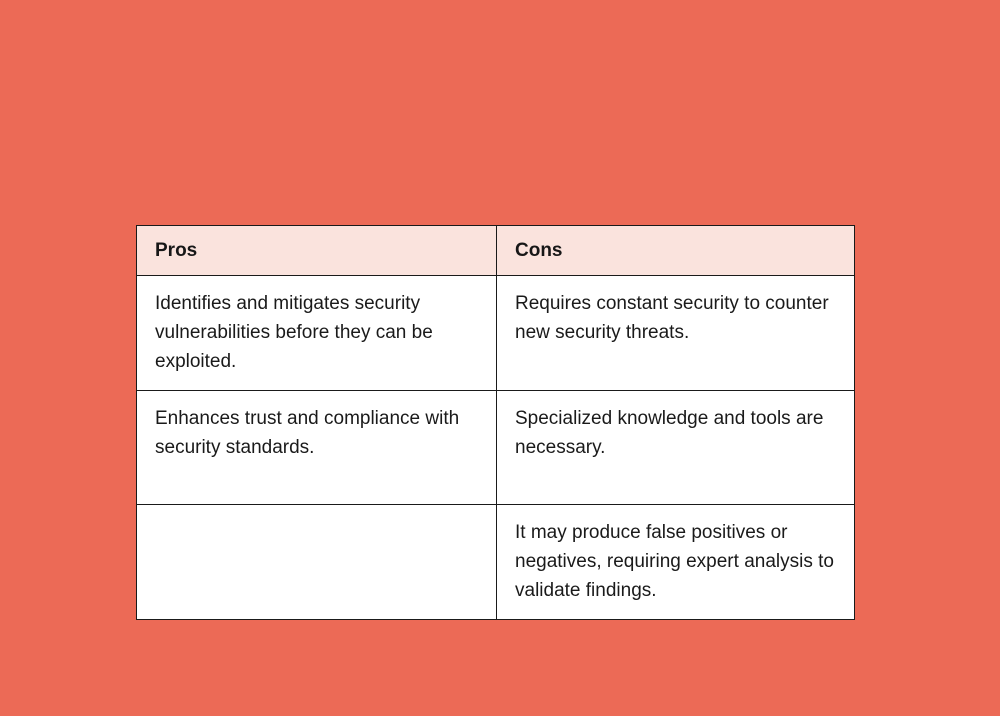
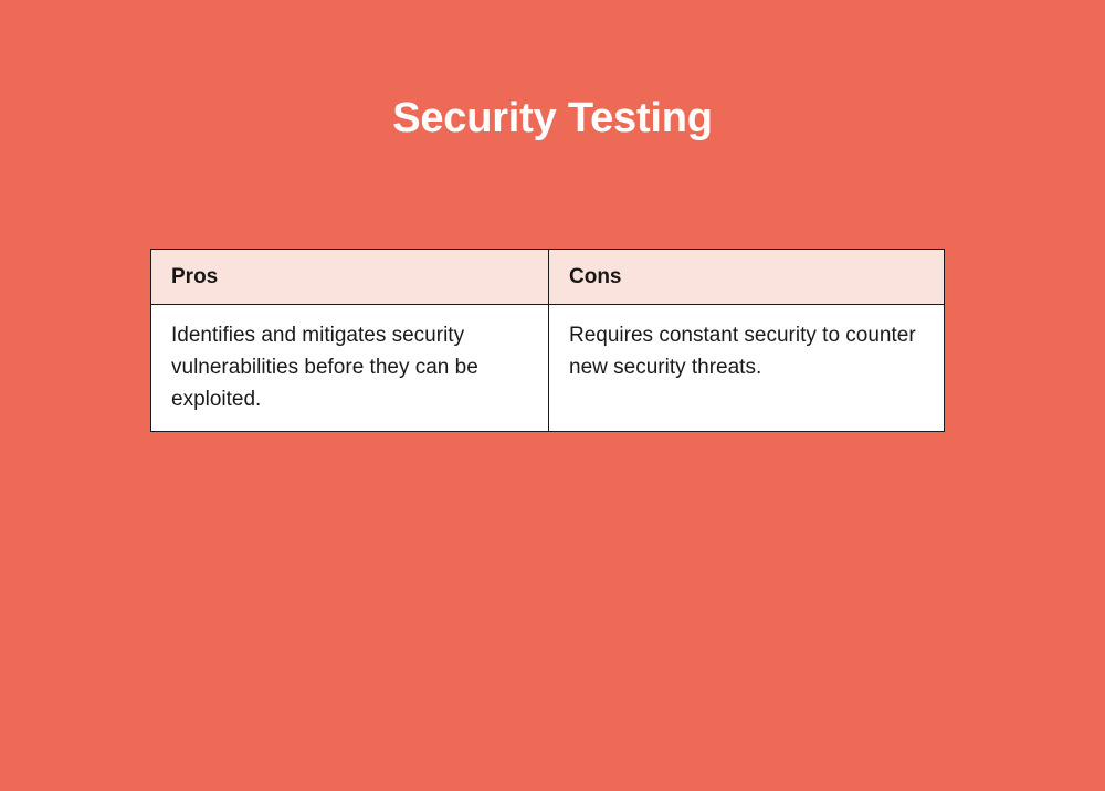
+ Security Testing
  Pros	Cons
  Identifies and mitigates security vulnerabilities before they can be exploited.	Requires constant security to counter new security threats.
- Enhances trust and compliance with security standards.	Specialized knowledge and tools are necessary.
- 	It may produce false positives or negatives, requiring expert analysis to validate findings.
